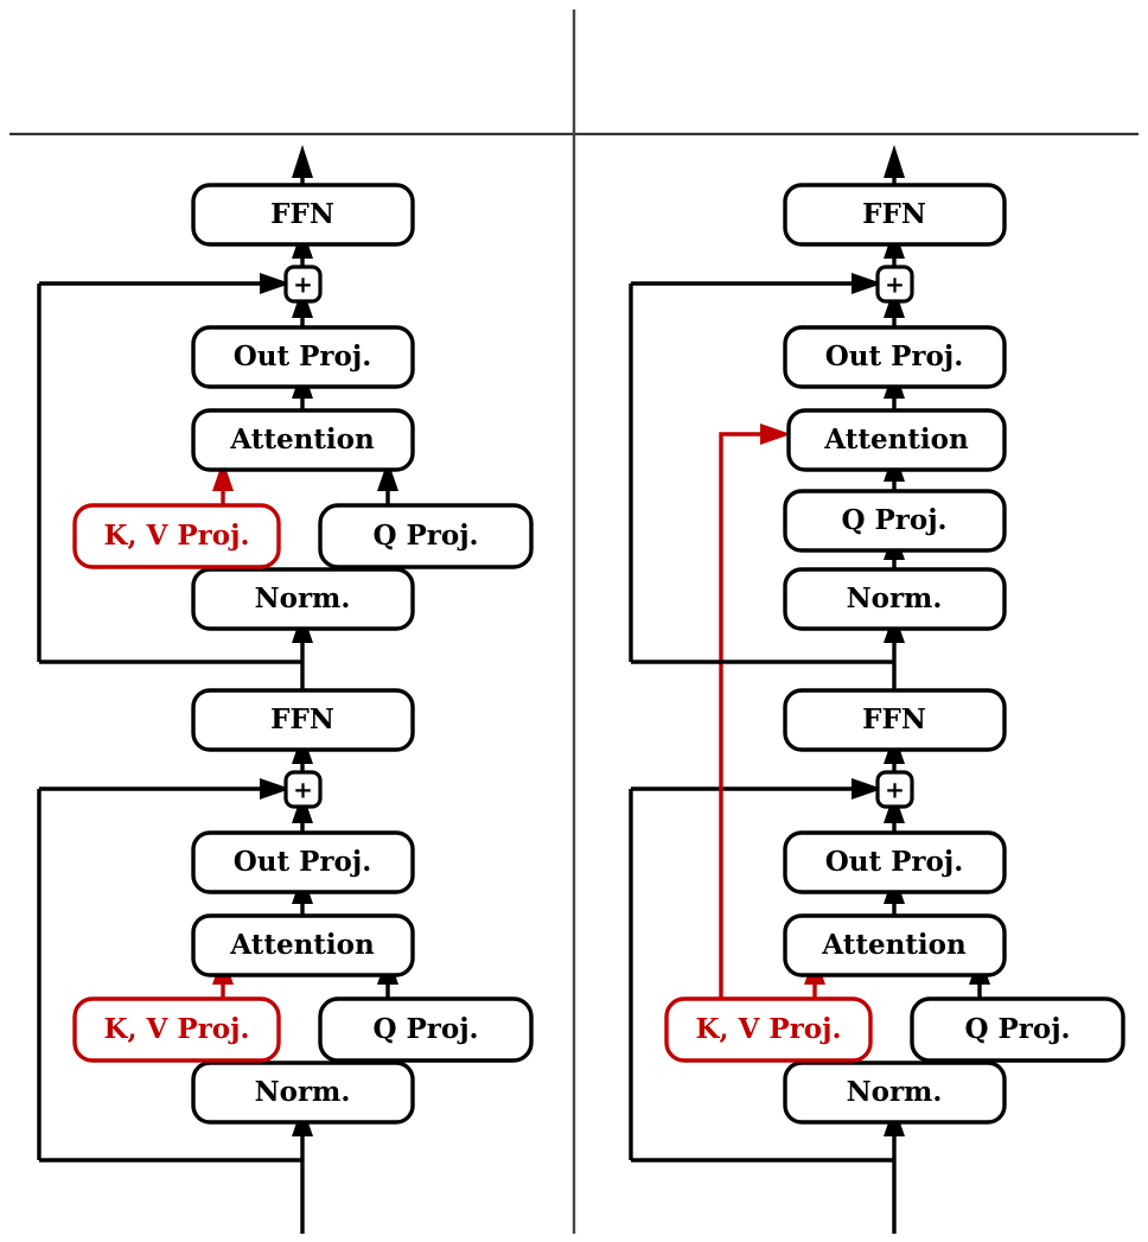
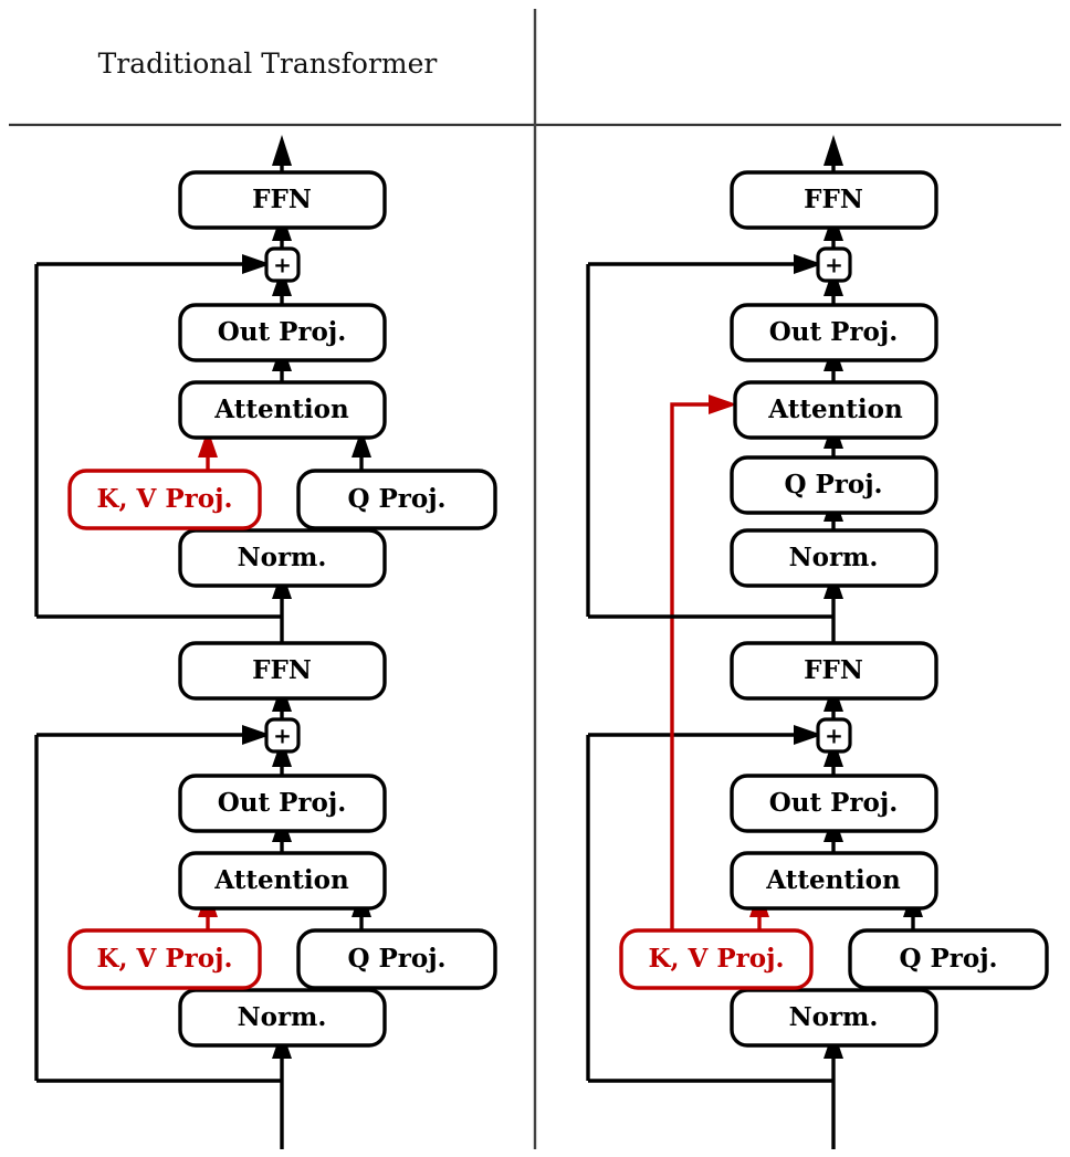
+ Traditional Transformer
  Norm.
  K, V Proj.
  Q Proj.
  Attention
  Out Proj.
  +
  FFN
  Norm.
  K, V Proj.
  Q Proj.
  Attention
  Out Proj.
  +
  FFN
  Norm.
  K, V Proj.
  Q Proj.
  Attention
  Out Proj.
  +
  FFN
  Norm.
  Q Proj.
  Attention
  Out Proj.
  +
  FFN
